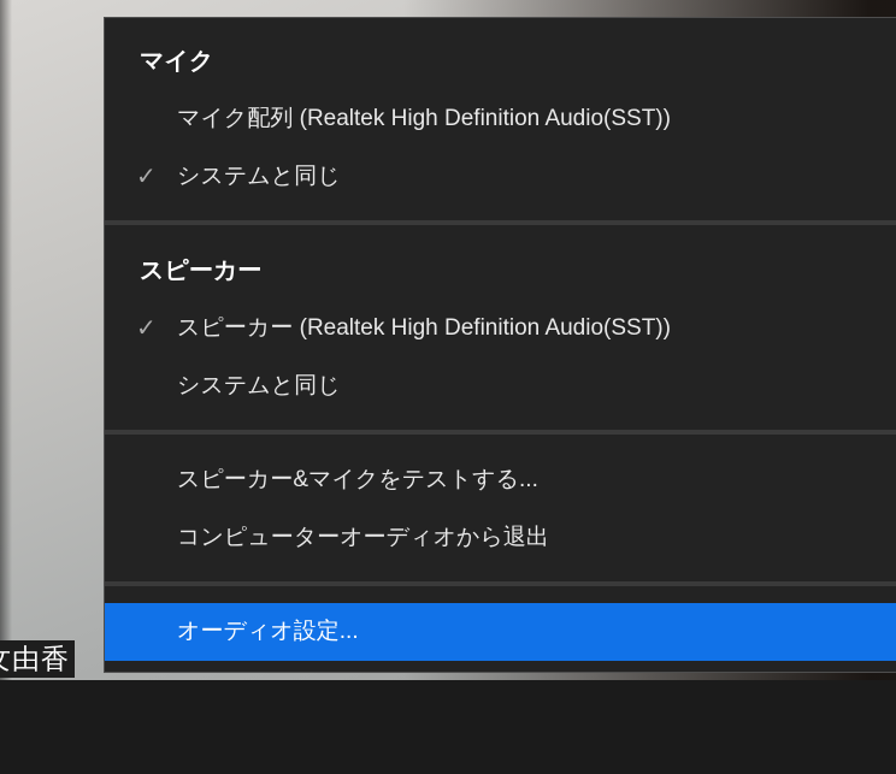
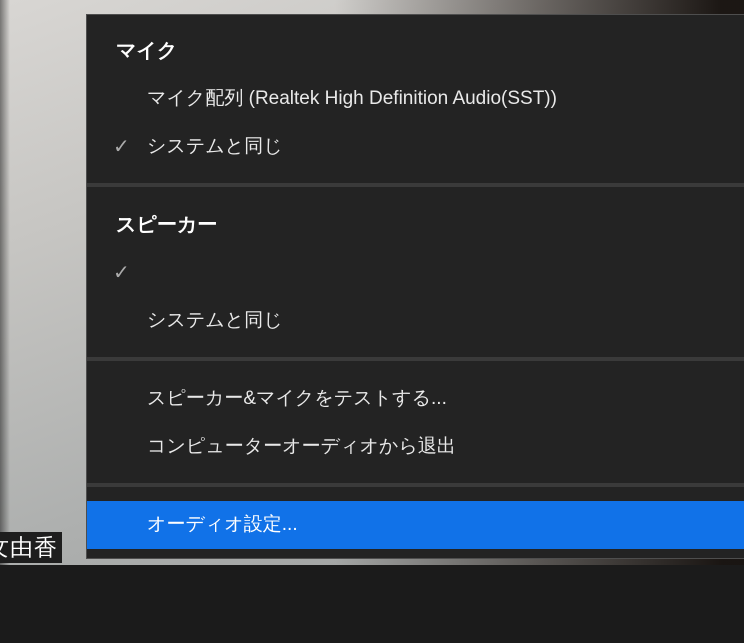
  マイク
  マイク配列 (Realtek High Definition Audio(SST))
  ✓
  システムと同じ
  スピーカー
  ✓
- スピーカー (Realtek High Definition Audio(SST))
  システムと同じ
  スピーカー&マイクをテストする...
  コンピューターオーディオから退出
  オーディオ設定...
